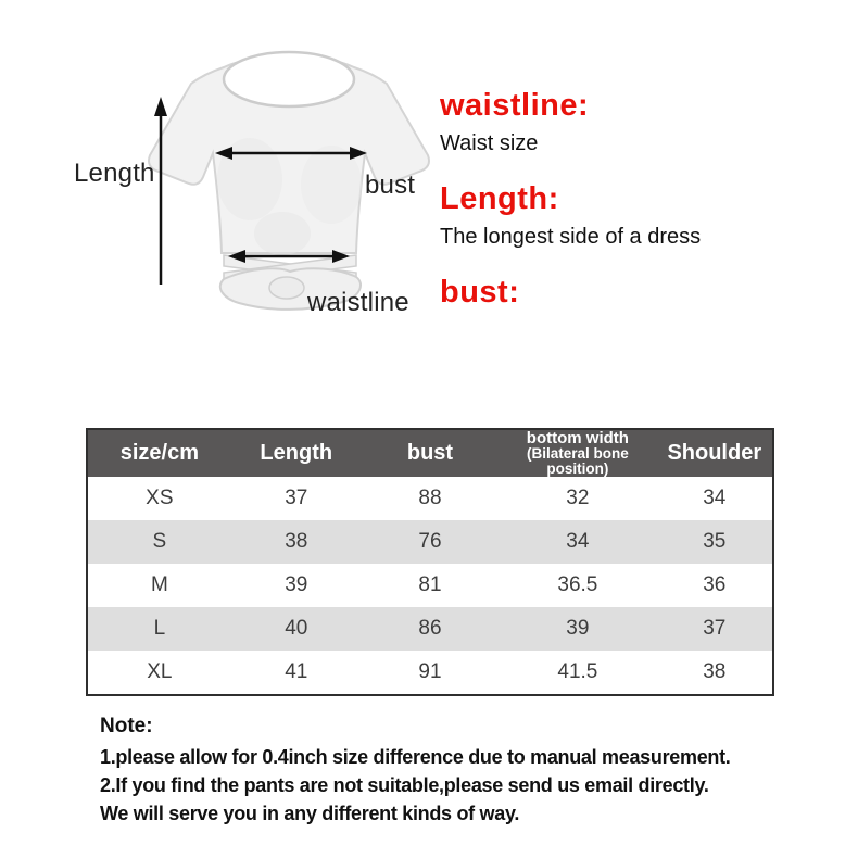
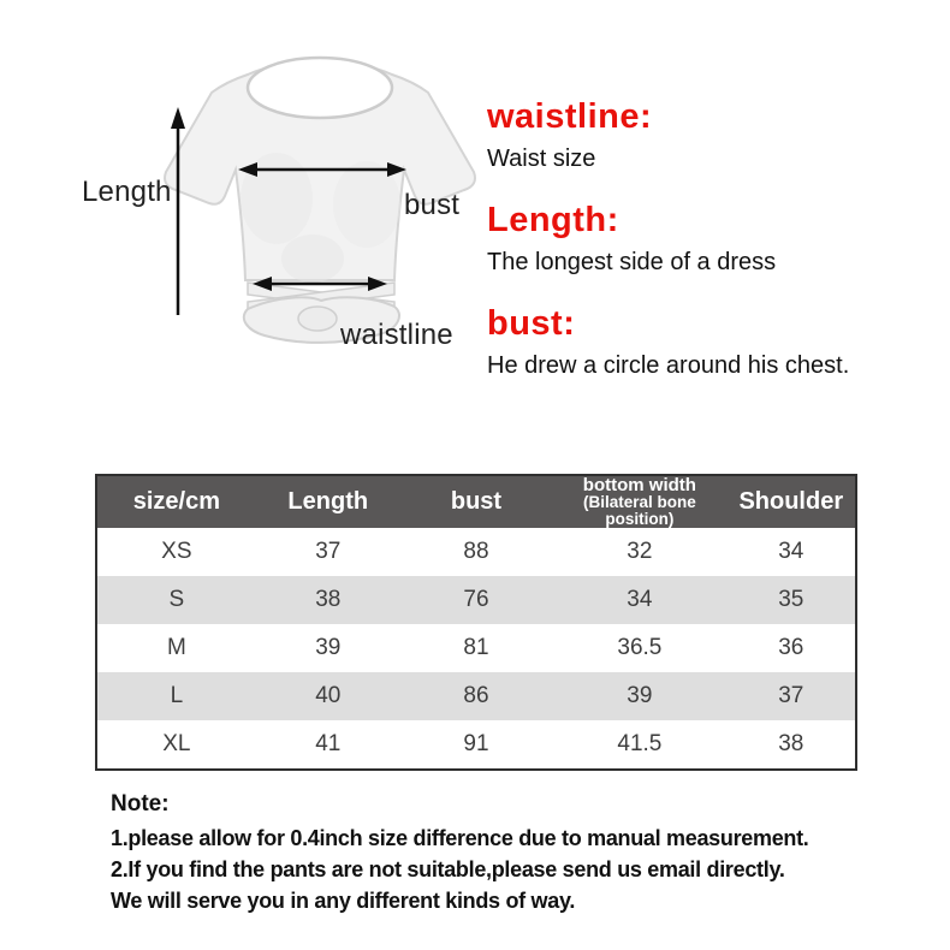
  Length
  bust
  waistline
  waistline:
  Waist size
  Length:
  The longest side of a dress
  bust:
+ He drew a circle around his chest.
  size/cm	Length	bust	bottom width (Bilateral bone position)	Shoulder
  XS	37	88	32	34
  S	38	76	34	35
  M	39	81	36.5	36
  L	40	86	39	37
  XL	41	91	41.5	38
  Note:
  1.please allow for 0.4inch size difference due to manual measurement.
  2.If you find the pants are not suitable,please send us email directly.
  We will serve you in any different kinds of way.
